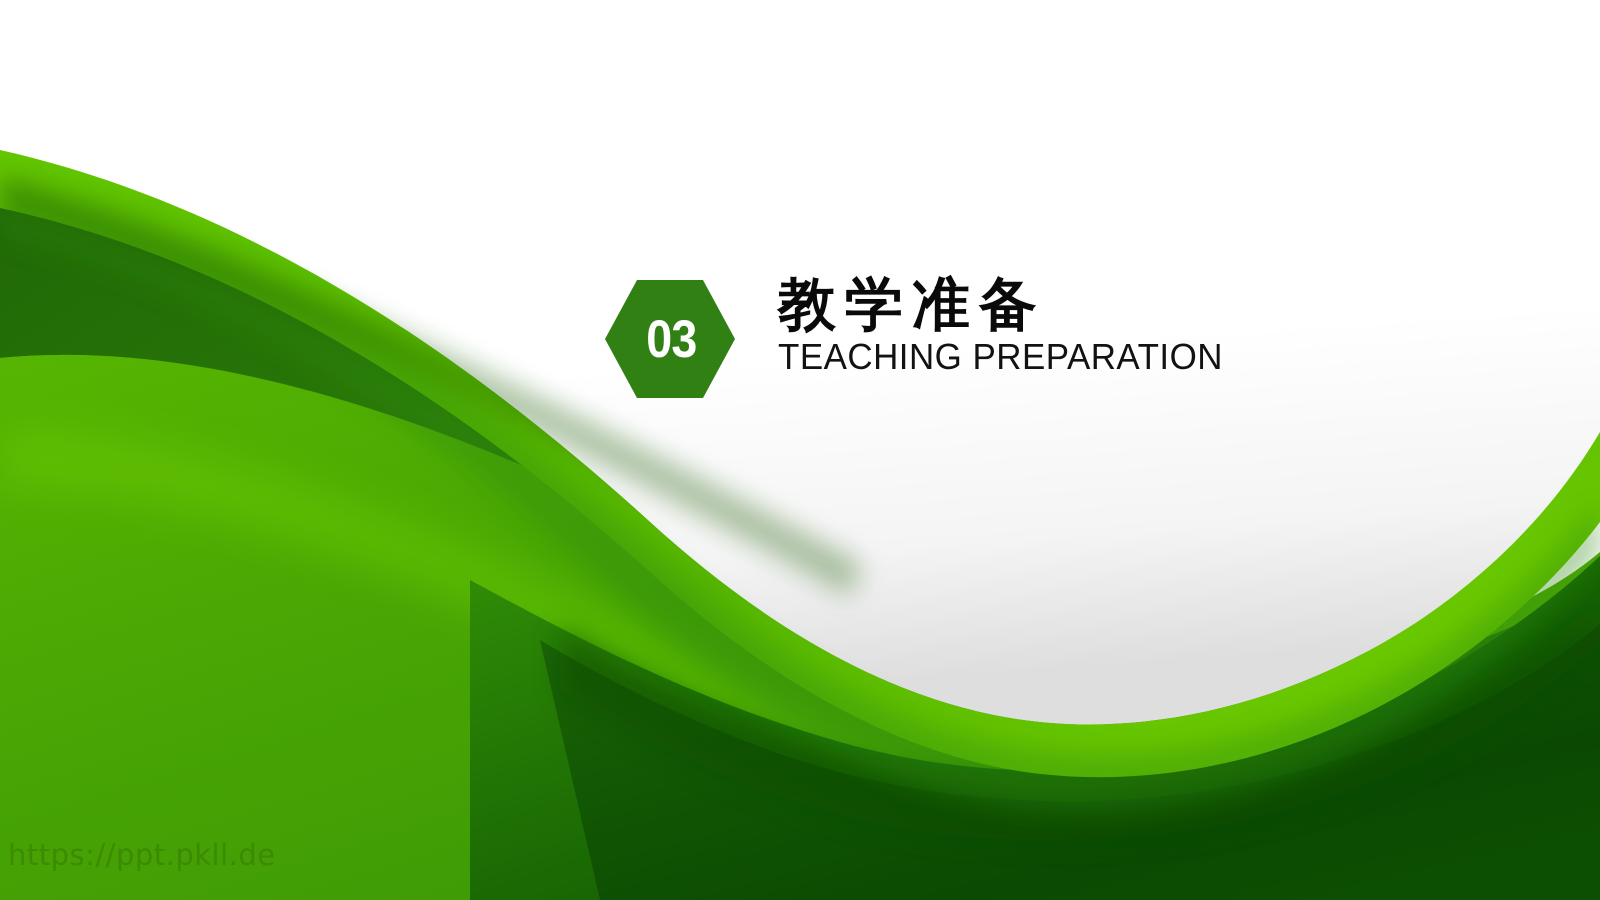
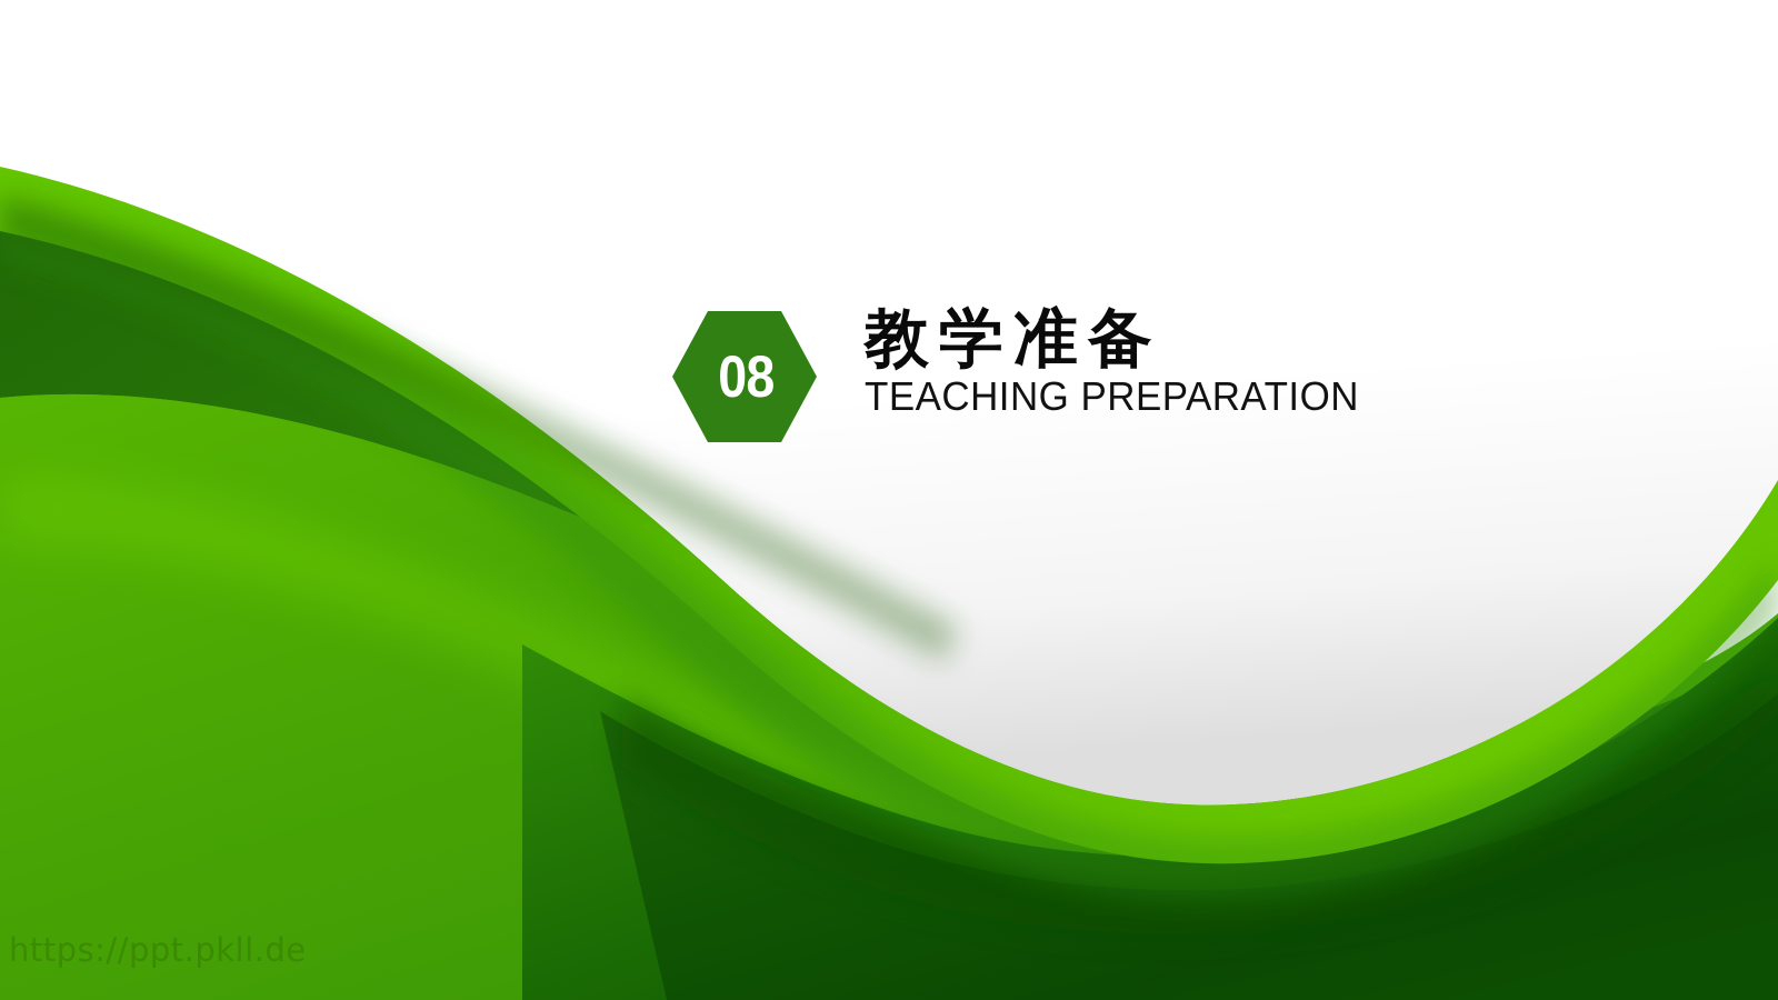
- 03
+ 08
  教学准备
  TEACHING PREPARATION
  https://ppt.pkll.de
